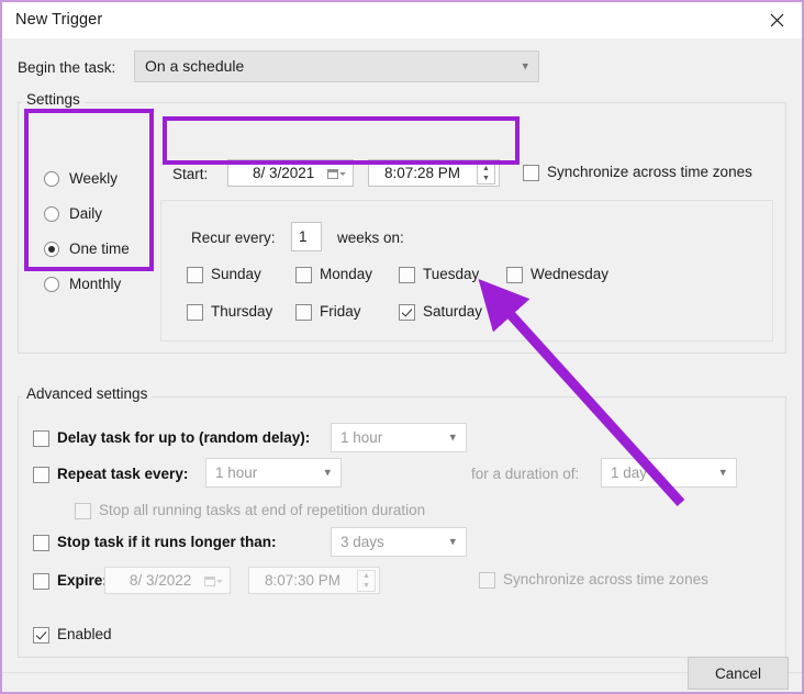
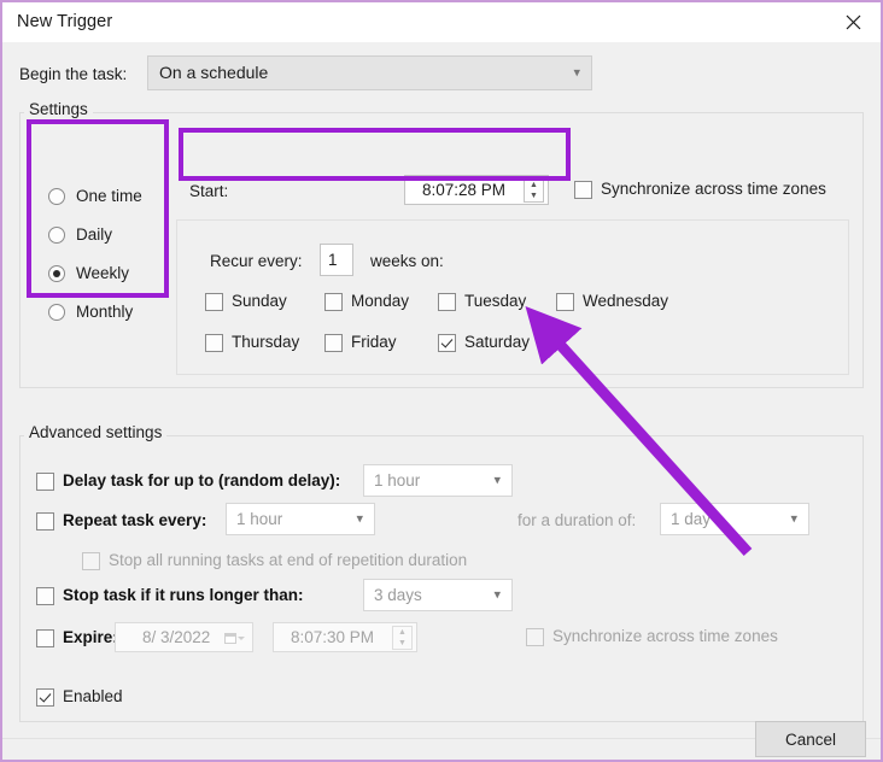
  New Trigger
  Begin the task:
  On a schedule
  ▾
  Settings
- Weekly
+ One time
  Daily
- One time
+ Weekly
  Monthly
  Start:
- 8/ 3/2021
  8:07:28 PM
  Synchronize across time zones
  Recur every:
  1
  weeks on:
  Sunday
  Monday
  Tuesday
  Wednesday
  Thursday
  Friday
  Saturday
  Advanced settings
  Delay task for up to (random delay):
  1 hour
  ▾
  Repeat task every:
  1 hour
  ▾
  for a duration of:
  1 day
  ▾
  Stop all running tasks at end of repetition duration
  Stop task if it runs longer than:
  3 days
  ▾
  Expire
  8/ 3/2022
  8:07:30 PM
  Synchronize across time zones
  Enabled
  Cancel
